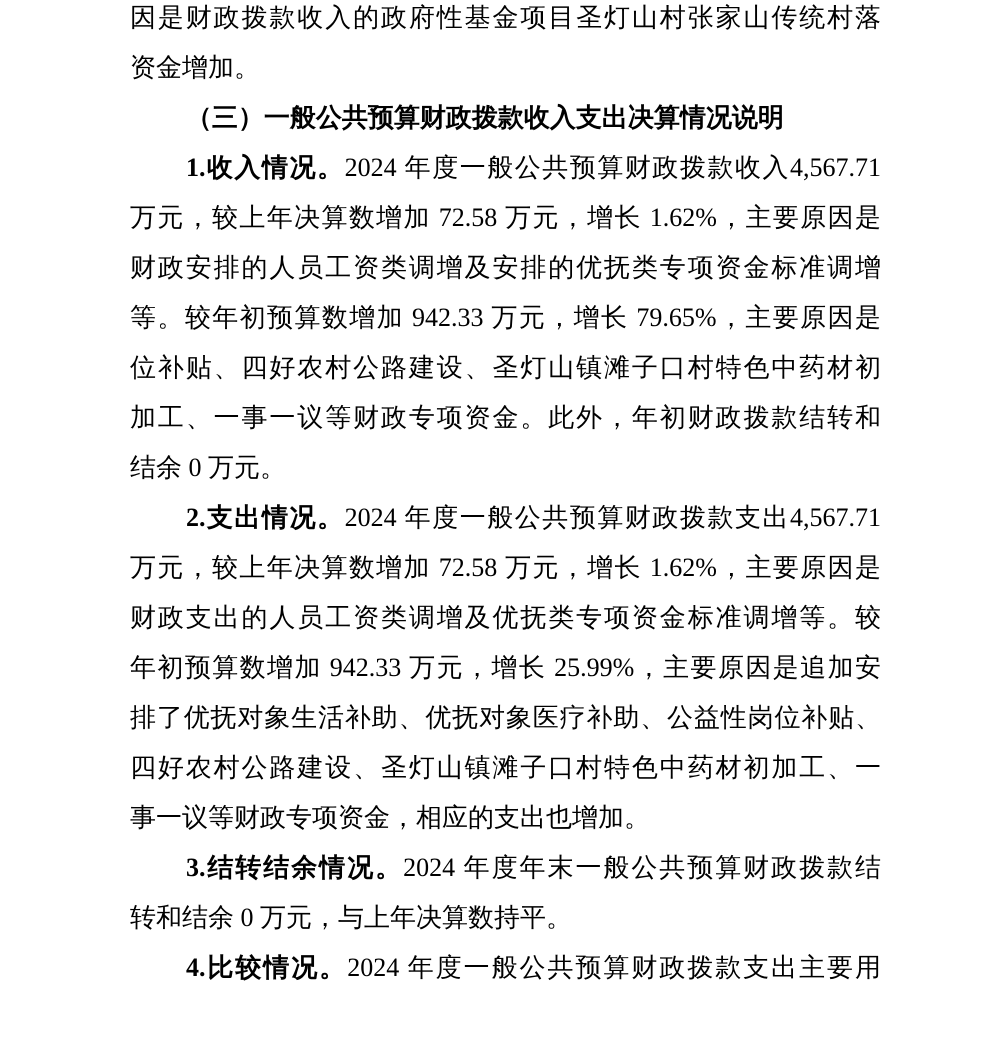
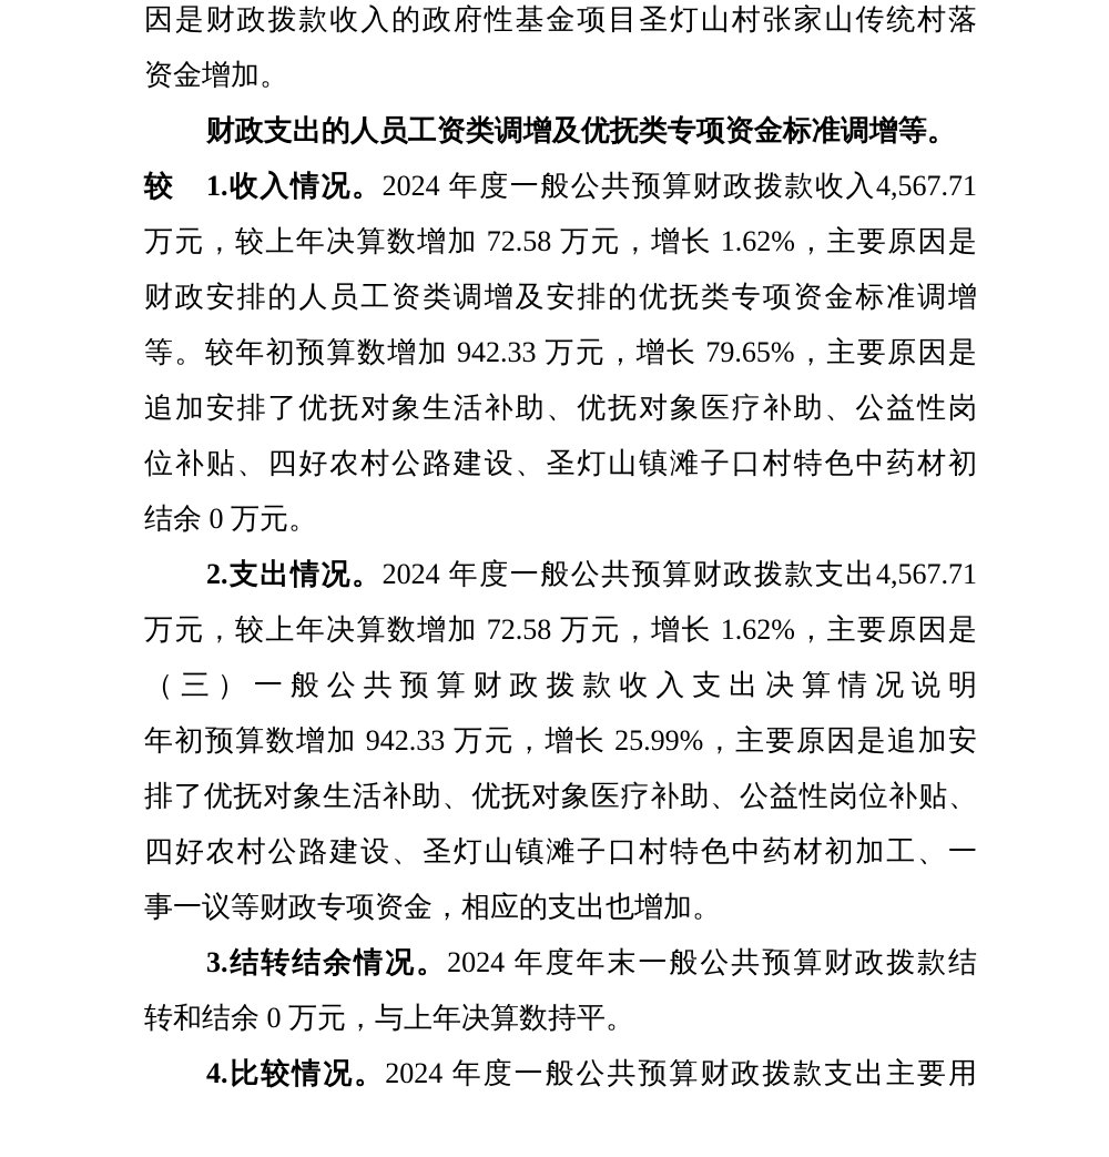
  因是财政拨款收入的政府性基金项目圣灯山村张家山传统村落
  资金增加。
- （三）一般公共预算财政拨款收入支出决算情况说明
+ 财政支出的人员工资类调增及优抚类专项资金标准调增等。较
  1.收入情况。2024 年度一般公共预算财政拨款收入4,567.71
  万元，较上年决算数增加 72.58 万元，增长 1.62%，主要原因是
  财政安排的人员工资类调增及安排的优抚类专项资金标准调增
  等。较年初预算数增加 942.33 万元，增长 79.65%，主要原因是
+ 追加安排了优抚对象生活补助、优抚对象医疗补助、公益性岗
  位补贴、四好农村公路建设、圣灯山镇滩子口村特色中药材初
- 加工、一事一议等财政专项资金。此外，年初财政拨款结转和
  结余 0 万元。
  2.支出情况。2024 年度一般公共预算财政拨款支出4,567.71
  万元，较上年决算数增加 72.58 万元，增长 1.62%，主要原因是
- 财政支出的人员工资类调增及优抚类专项资金标准调增等。较
+ （三）一般公共预算财政拨款收入支出决算情况说明
  年初预算数增加 942.33 万元，增长 25.99%，主要原因是追加安
  排了优抚对象生活补助、优抚对象医疗补助、公益性岗位补贴、
  四好农村公路建设、圣灯山镇滩子口村特色中药材初加工、一
  事一议等财政专项资金，相应的支出也增加。
  3.结转结余情况。2024 年度年末一般公共预算财政拨款结
  转和结余 0 万元，与上年决算数持平。
  4.比较情况。2024 年度一般公共预算财政拨款支出主要用
